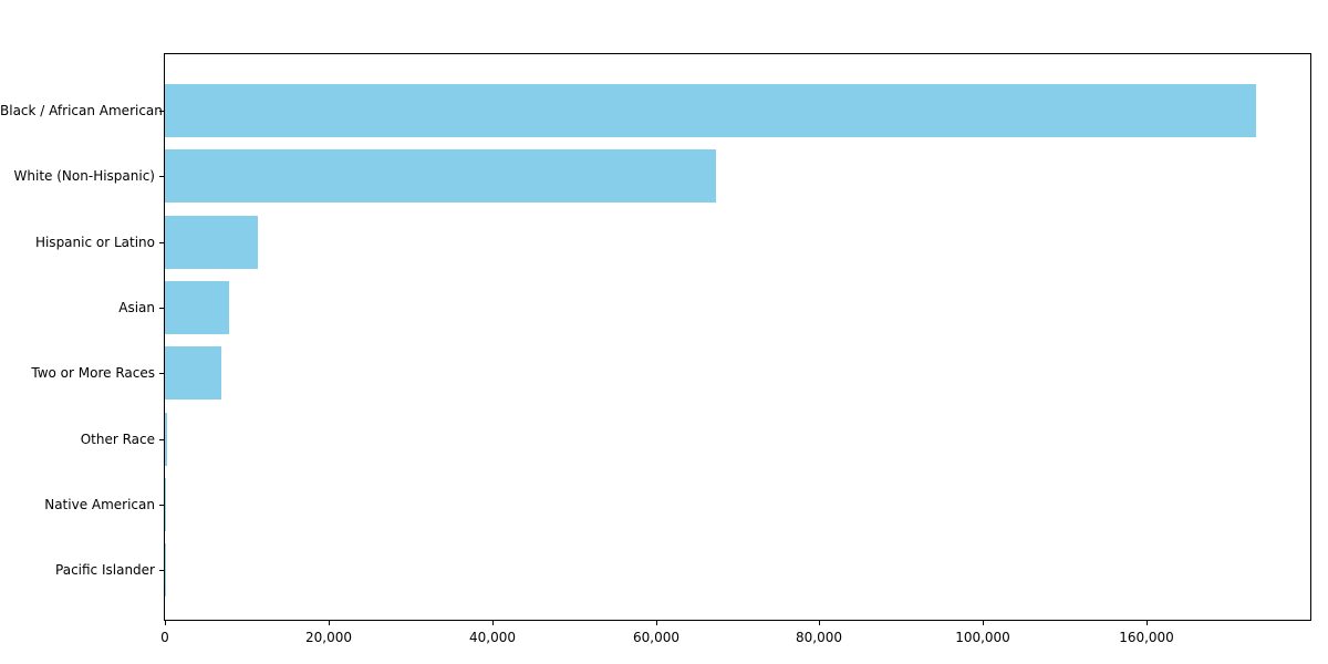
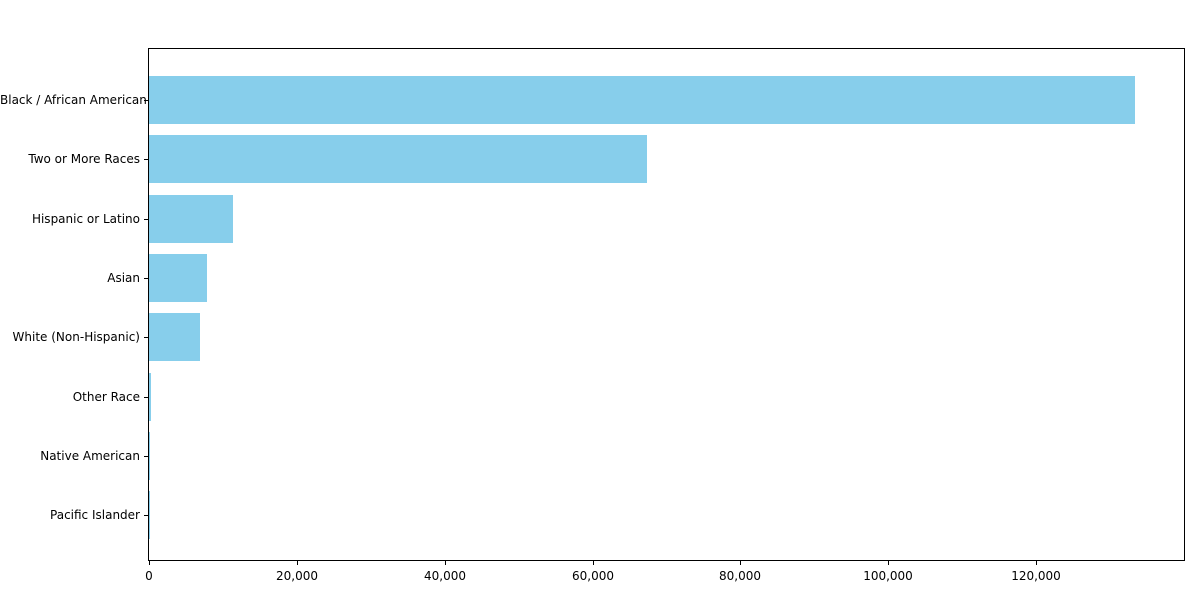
  Black / African American
- White (Non-Hispanic)
+ Two or More Races
  Hispanic or Latino
  Asian
- Two or More Races
+ White (Non-Hispanic)
  Other Race
  Native American
  Pacific Islander
  0
  20,000
  40,000
  60,000
  80,000
  100,000
- 160,000
+ 120,000
